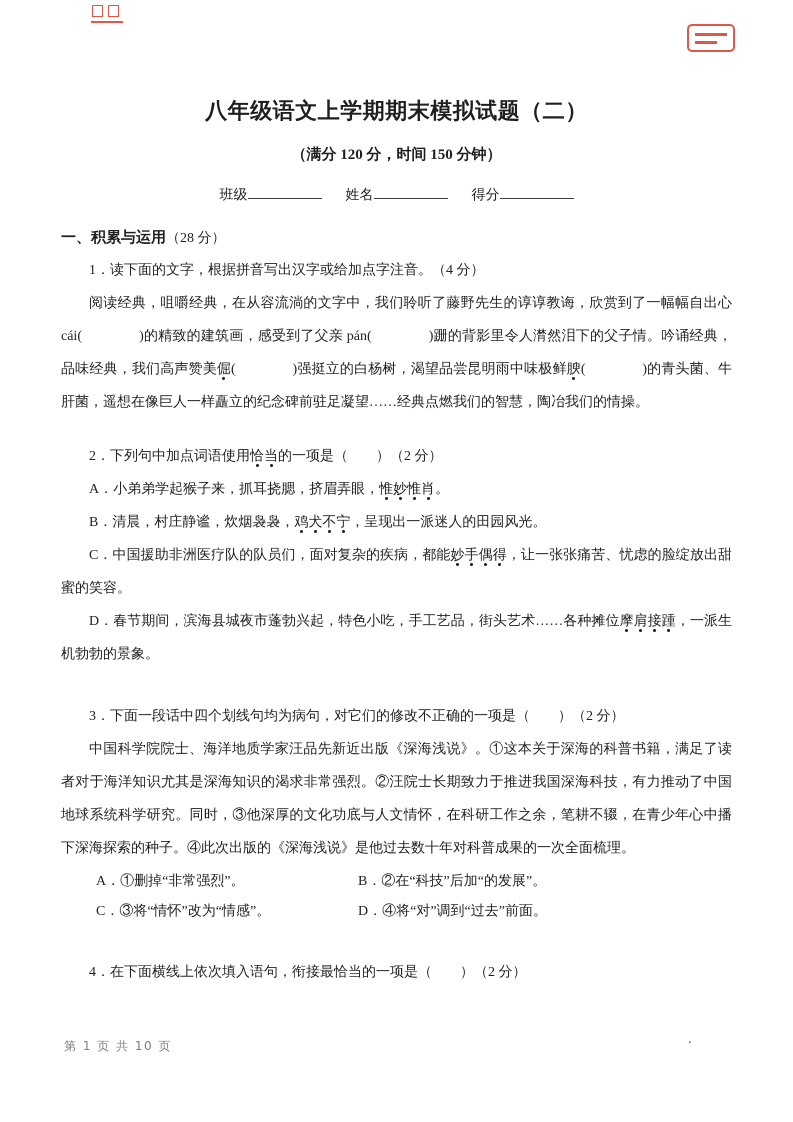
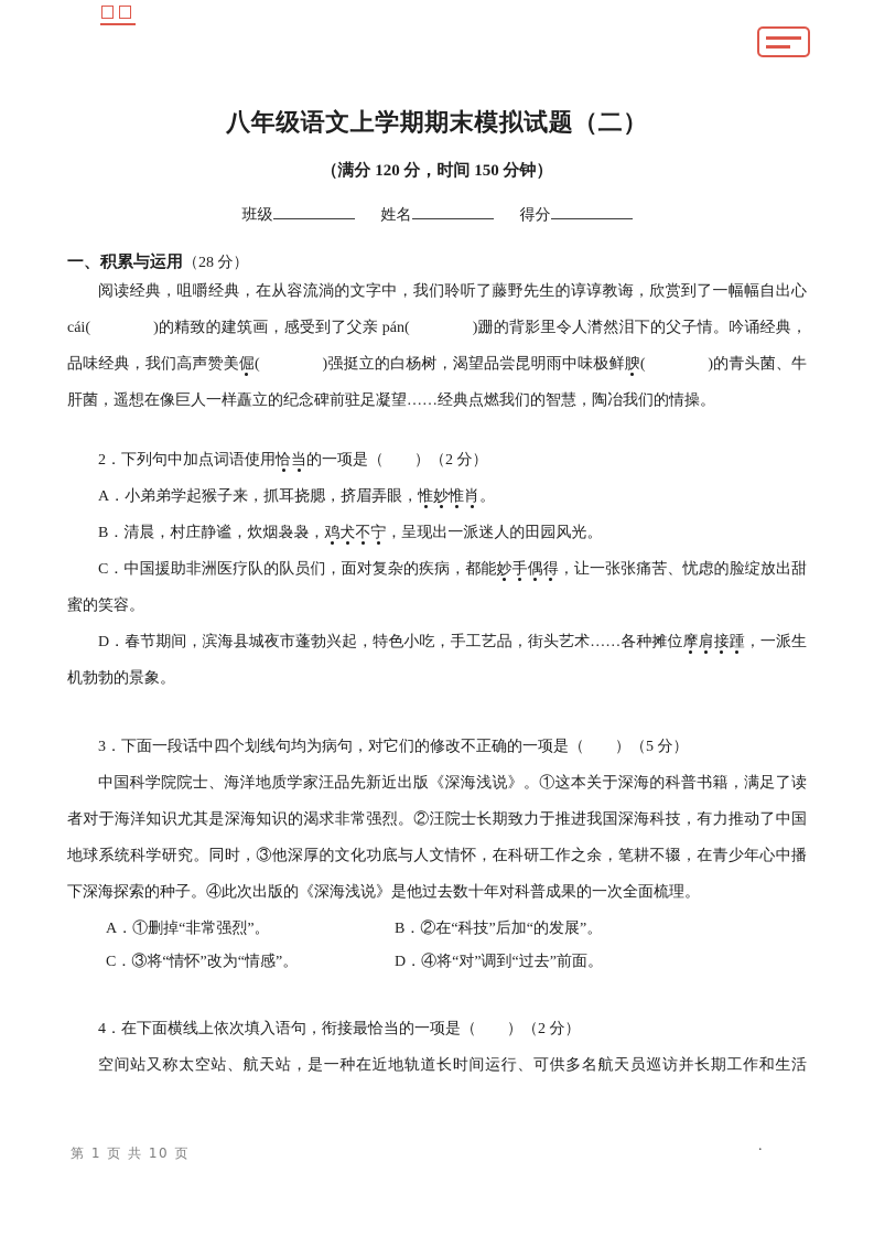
  八年级语文上学期期末模拟试题（二）
  （满分 120 分，时间 150 分钟）
  班级
  姓名
  得分
  一、积累与运用（28 分）
- 1．读下面的文字，根据拼音写出汉字或给加点字注音。（4 分）
  阅读经典，咀嚼经典，在从容流淌的文字中，我们聆听了藤野先生的谆谆教诲，欣赏到了一幅幅自出心 cái( )的精致的建筑画，感受到了父亲 pán( )跚的背影里令人潸然泪下的父子情。吟诵经典，品味经典，我们高声赞美倔( )强挺立的白杨树，渴望品尝昆明雨中味极鲜腴( )的青头菌、牛肝菌，遥想在像巨人一样矗立的纪念碑前驻足凝望……经典点燃我们的智慧，陶冶我们的情操。
  2．下列句中加点词语使用恰当的一项是（ ）（2 分）
  A．小弟弟学起猴子来，抓耳挠腮，挤眉弄眼，惟妙惟肖。
  B．清晨，村庄静谧，炊烟袅袅，鸡犬不宁，呈现出一派迷人的田园风光。
  C．中国援助非洲医疗队的队员们，面对复杂的疾病，都能妙手偶得，让一张张痛苦、忧虑的脸绽放出甜蜜的笑容。
  D．春节期间，滨海县城夜市蓬勃兴起，特色小吃，手工艺品，街头艺术……各种摊位摩肩接踵，一派生机勃勃的景象。
- 3．下面一段话中四个划线句均为病句，对它们的修改不正确的一项是（ ）（2 分）
+ 3．下面一段话中四个划线句均为病句，对它们的修改不正确的一项是（ ）（5 分）
  中国科学院院士、海洋地质学家汪品先新近出版《深海浅说》。①这本关于深海的科普书籍，满足了读者对于海洋知识尤其是深海知识的渴求非常强烈。②汪院士长期致力于推进我国深海科技，有力推动了中国地球系统科学研究。同时，③他深厚的文化功底与人文情怀，在科研工作之余，笔耕不辍，在青少年心中播下深海探索的种子。④此次出版的《深海浅说》是他过去数十年对科普成果的一次全面梳理。
  A．①删掉“非常强烈”。
  B．②在“科技”后加“的发展”。
  C．③将“情怀”改为“情感”。
  D．④将“对”调到“过去”前面。
  4．在下面横线上依次填入语句，衔接最恰当的一项是（ ）（2 分）
+ 空间站又称太空站、航天站，是一种在近地轨道长时间运行、可供多名航天员巡访并长期工作和生活
  第 1 页 共 10 页
  .
